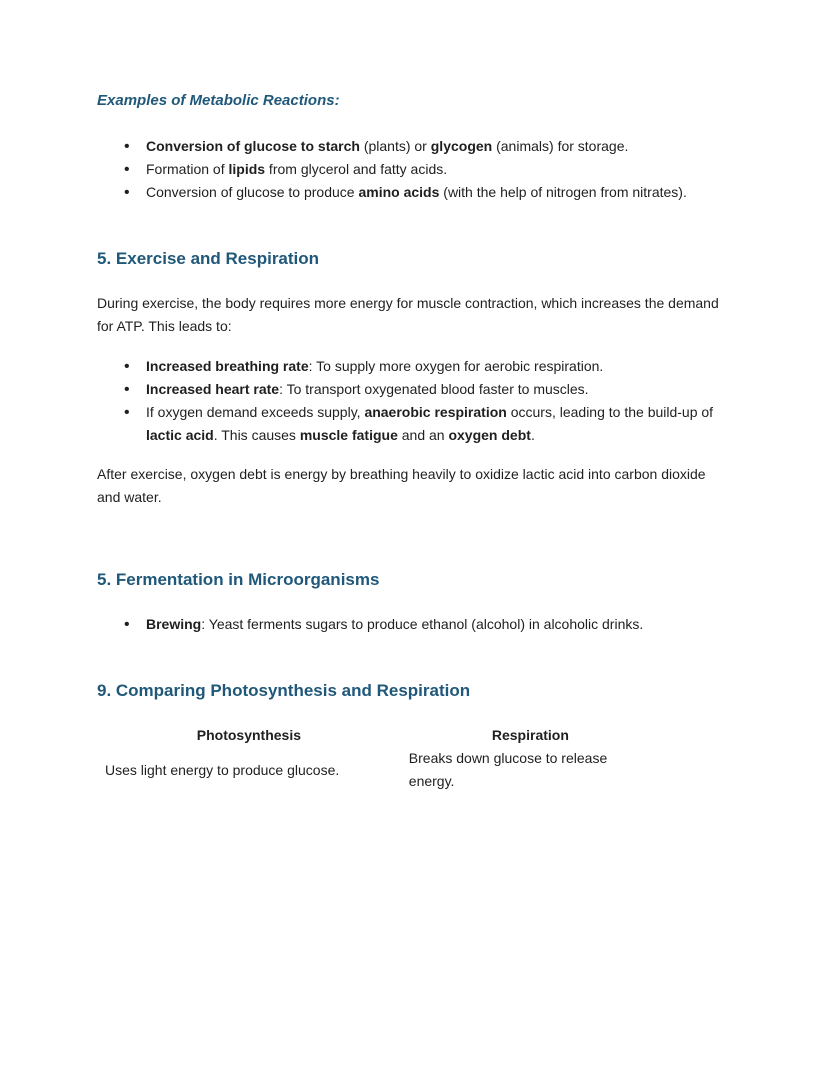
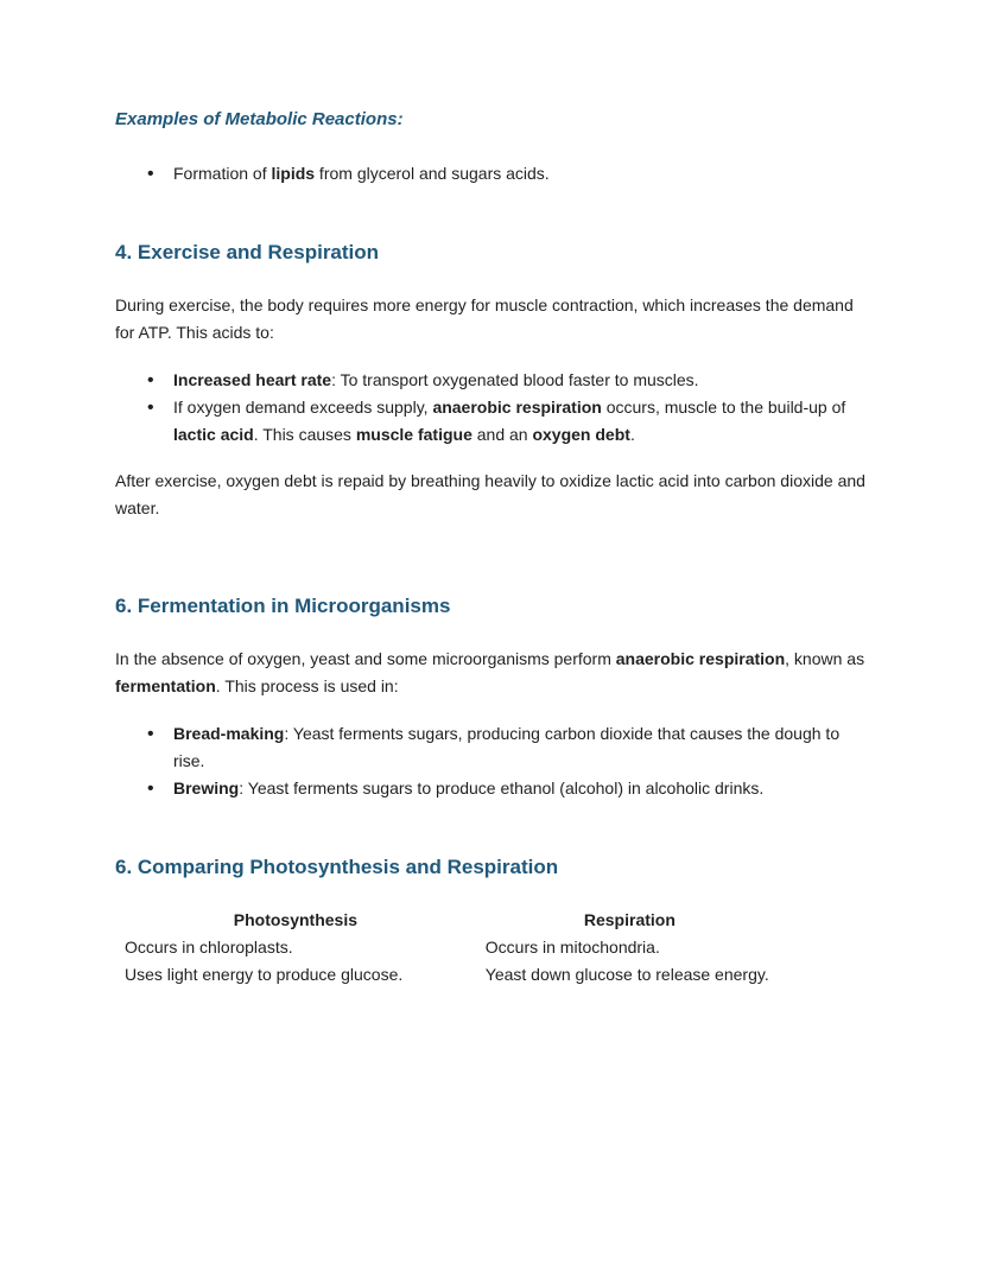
  Examples of Metabolic Reactions:
- Conversion of glucose to starch (plants) or glycogen (animals) for storage.
- Formation of lipids from glycerol and fatty acids.
+ Formation of lipids from glycerol and sugars acids.
- Conversion of glucose to produce amino acids (with the help of nitrogen from nitrates).
- 5. Exercise and Respiration
+ 4. Exercise and Respiration
- During exercise, the body requires more energy for muscle contraction, which increases the demand for ATP. This leads to:
+ During exercise, the body requires more energy for muscle contraction, which increases the demand for ATP. This acids to:
- Increased breathing rate: To supply more oxygen for aerobic respiration.
  Increased heart rate: To transport oxygenated blood faster to muscles.
- If oxygen demand exceeds supply, anaerobic respiration occurs, leading to the build-up of lactic acid. This causes muscle fatigue and an oxygen debt.
+ If oxygen demand exceeds supply, anaerobic respiration occurs, muscle to the build-up of lactic acid. This causes muscle fatigue and an oxygen debt.
- After exercise, oxygen debt is energy by breathing heavily to oxidize lactic acid into carbon dioxide and water.
+ After exercise, oxygen debt is repaid by breathing heavily to oxidize lactic acid into carbon dioxide and water.
- 5. Fermentation in Microorganisms
+ 6. Fermentation in Microorganisms
+ In the absence of oxygen, yeast and some microorganisms perform anaerobic respiration, known as fermentation. This process is used in:
+ Bread-making: Yeast ferments sugars, producing carbon dioxide that causes the dough to rise.
  Brewing: Yeast ferments sugars to produce ethanol (alcohol) in alcoholic drinks.
- 9. Comparing Photosynthesis and Respiration
+ 6. Comparing Photosynthesis and Respiration
  Photosynthesis	Respiration
+ Occurs in chloroplasts.	Occurs in mitochondria.
- Uses light energy to produce glucose.	Breaks down glucose to release energy.
+ Uses light energy to produce glucose.	Yeast down glucose to release energy.
